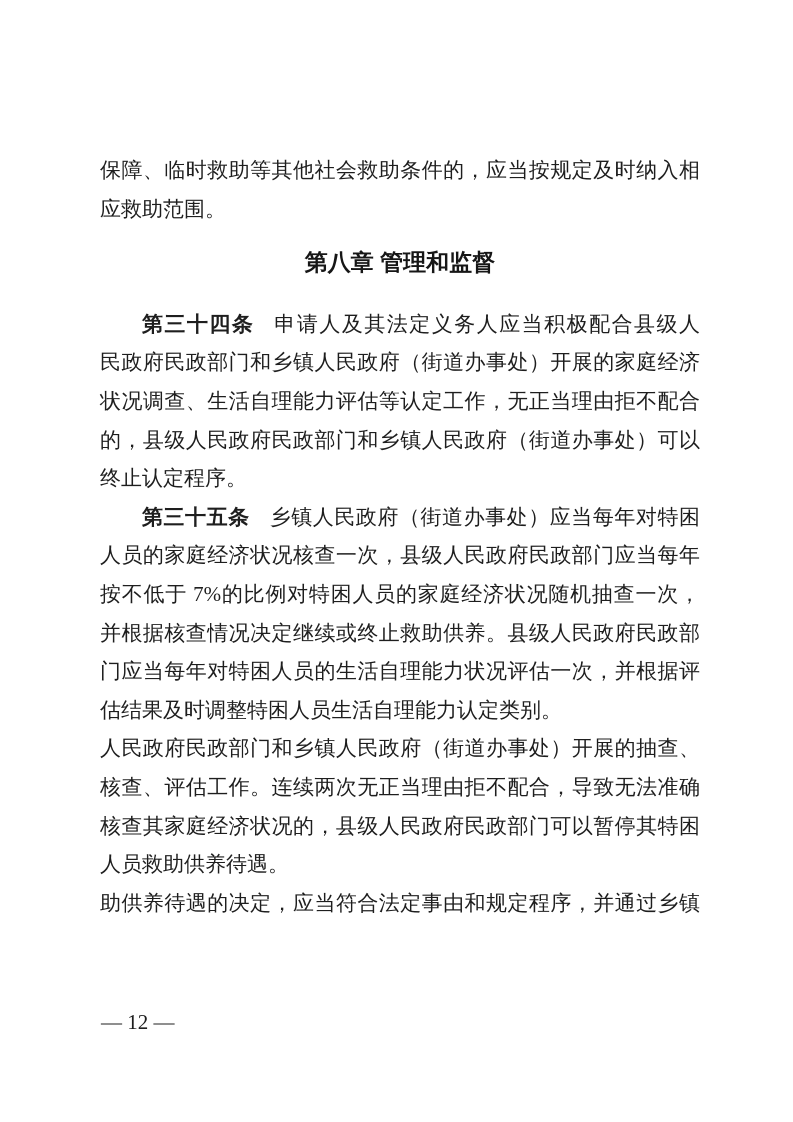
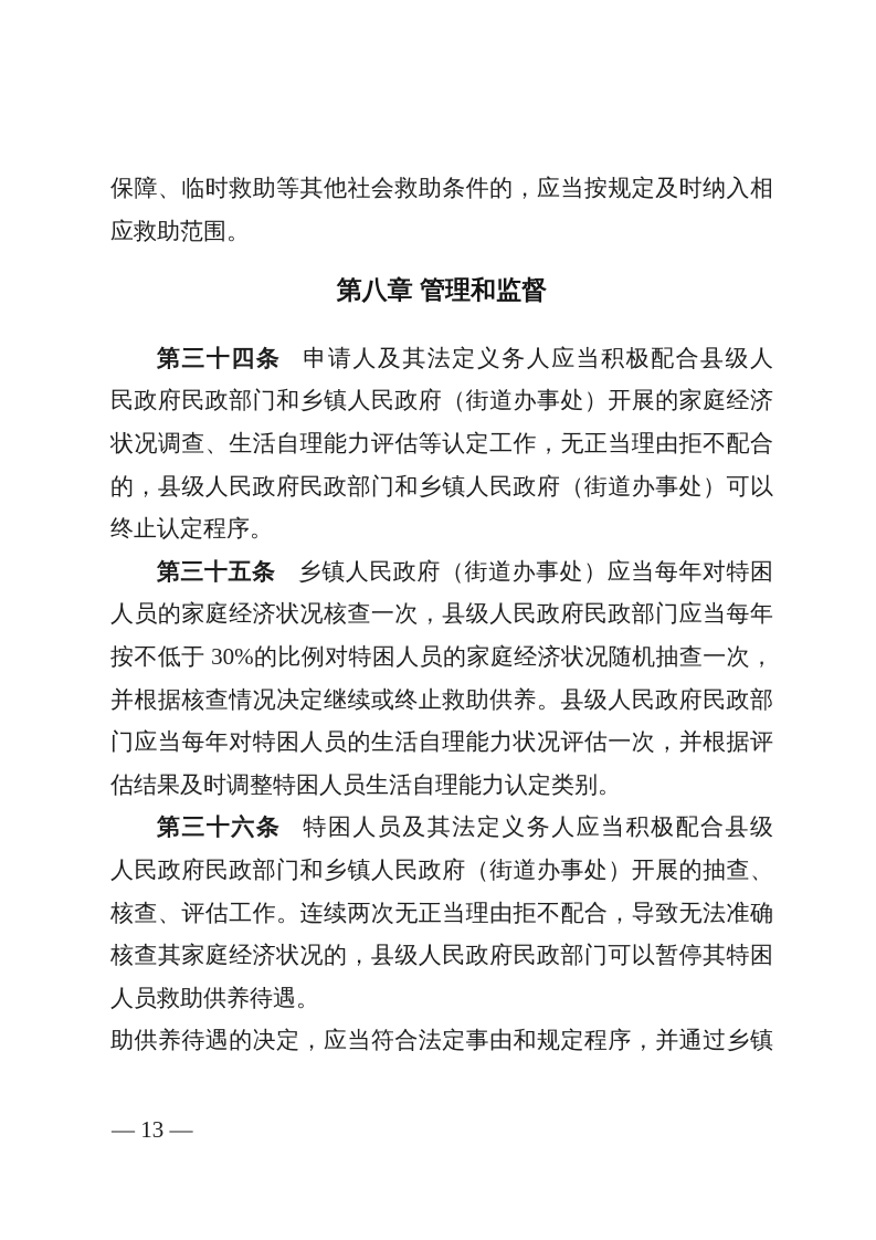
  保障、临时救助等其他社会救助条件的，应当按规定及时纳入相
  应救助范围。
  第八章 管理和监督
  第三十四条 申请人及其法定义务人应当积极配合县级人
  民政府民政部门和乡镇人民政府（街道办事处）开展的家庭经济
  状况调查、生活自理能力评估等认定工作，无正当理由拒不配合
  的，县级人民政府民政部门和乡镇人民政府（街道办事处）可以
  终止认定程序。
  第三十五条 乡镇人民政府（街道办事处）应当每年对特困
  人员的家庭经济状况核查一次，县级人民政府民政部门应当每年
- 按不低于 7%的比例对特困人员的家庭经济状况随机抽查一次，
+ 按不低于 30%的比例对特困人员的家庭经济状况随机抽查一次，
  并根据核查情况决定继续或终止救助供养。县级人民政府民政部
  门应当每年对特困人员的生活自理能力状况评估一次，并根据评
  估结果及时调整特困人员生活自理能力认定类别。
+ 第三十六条 特困人员及其法定义务人应当积极配合县级
  人民政府民政部门和乡镇人民政府（街道办事处）开展的抽查、
  核查、评估工作。连续两次无正当理由拒不配合，导致无法准确
  核查其家庭经济状况的，县级人民政府民政部门可以暂停其特困
  人员救助供养待遇。
  助供养待遇的决定，应当符合法定事由和规定程序，并通过乡镇
- — 12 —
+ — 13 —
